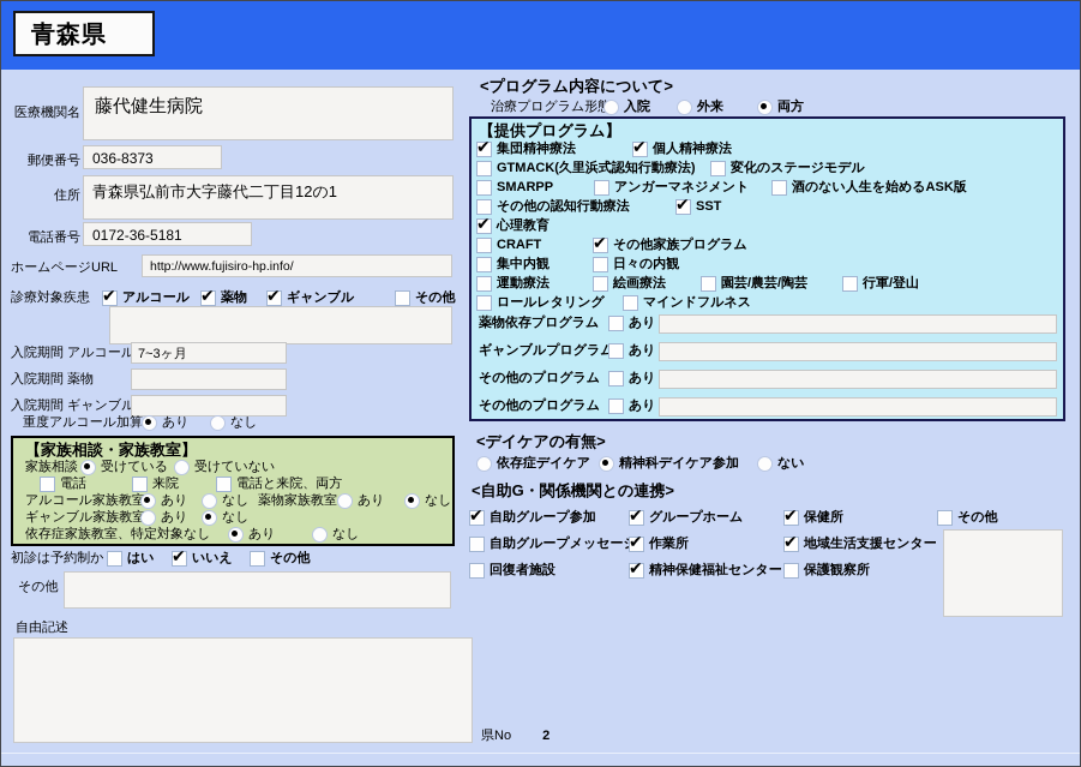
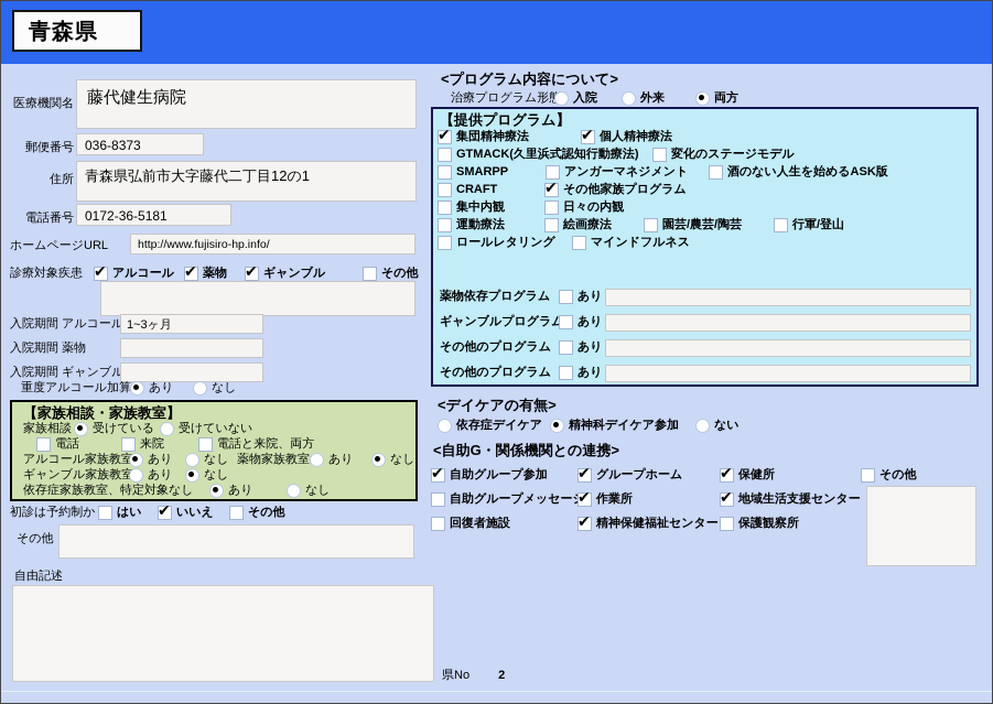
  青森県
  医療機関名
  藤代健生病院
  郵便番号
  036-8373
  住所
  青森県弘前市大字藤代二丁目12の1
  電話番号
  0172-36-5181
  ホームページURL
  http://www.fujisiro-hp.info/
  診療対象疾患
  アルコール
  薬物
  ギャンブル
  その他
  入院期間 アルコール
- 7~3ヶ月
+ 1~3ヶ月
  入院期間 薬物
  入院期間 ギャンブル
  重度アルコール加算
  あり
  なし
  【家族相談・家族教室】
  家族相談
  受けている
  受けていない
  電話
  来院
  電話と来院、両方
  アルコール家族教室
  あり
  なし
  薬物家族教室
  あり
  なし
  ギャンブル家族教室
  あり
  なし
  依存症家族教室、特定対象なし
  あり
  なし
  初診は予約制か
  はい
  いいえ
  その他
  その他
  自由記述
  県No
  2
  <プログラム内容について>
  治療プログラム形
  入院
  外来
  両方
  【提供プログラム】
  集団精神療法
  個人精神療法
  GTMACK(久里浜式認知行動療法)
  変化のステージモデル
  SMARPP
  アンガーマネジメント
  酒のない人生を始めるASK版
- その他の認知行動療法
- SST
- 心理教育
  CRAFT
  その他家族プログラム
  集中内観
  日々の内観
  運動療法
  絵画療法
  園芸/農芸/陶芸
  行軍/登山
  ロールレタリング
  マインドフルネス
  薬物依存プログラム
  あり
  ギャンブルプログラム
  あり
  その他のプログラム
  あり
  その他のプログラム
  あり
  <デイケアの有無>
  依存症デイケア
  精神科デイケア参加
  ない
  <自助G・関係機関との連携>
  自助グループ参加
  グループホーム
  保健所
  その他
  自助グループメッセー
  作業所
  地域生活支援センター
  回復者施設
  精神保健福祉センター
  保護観察所
